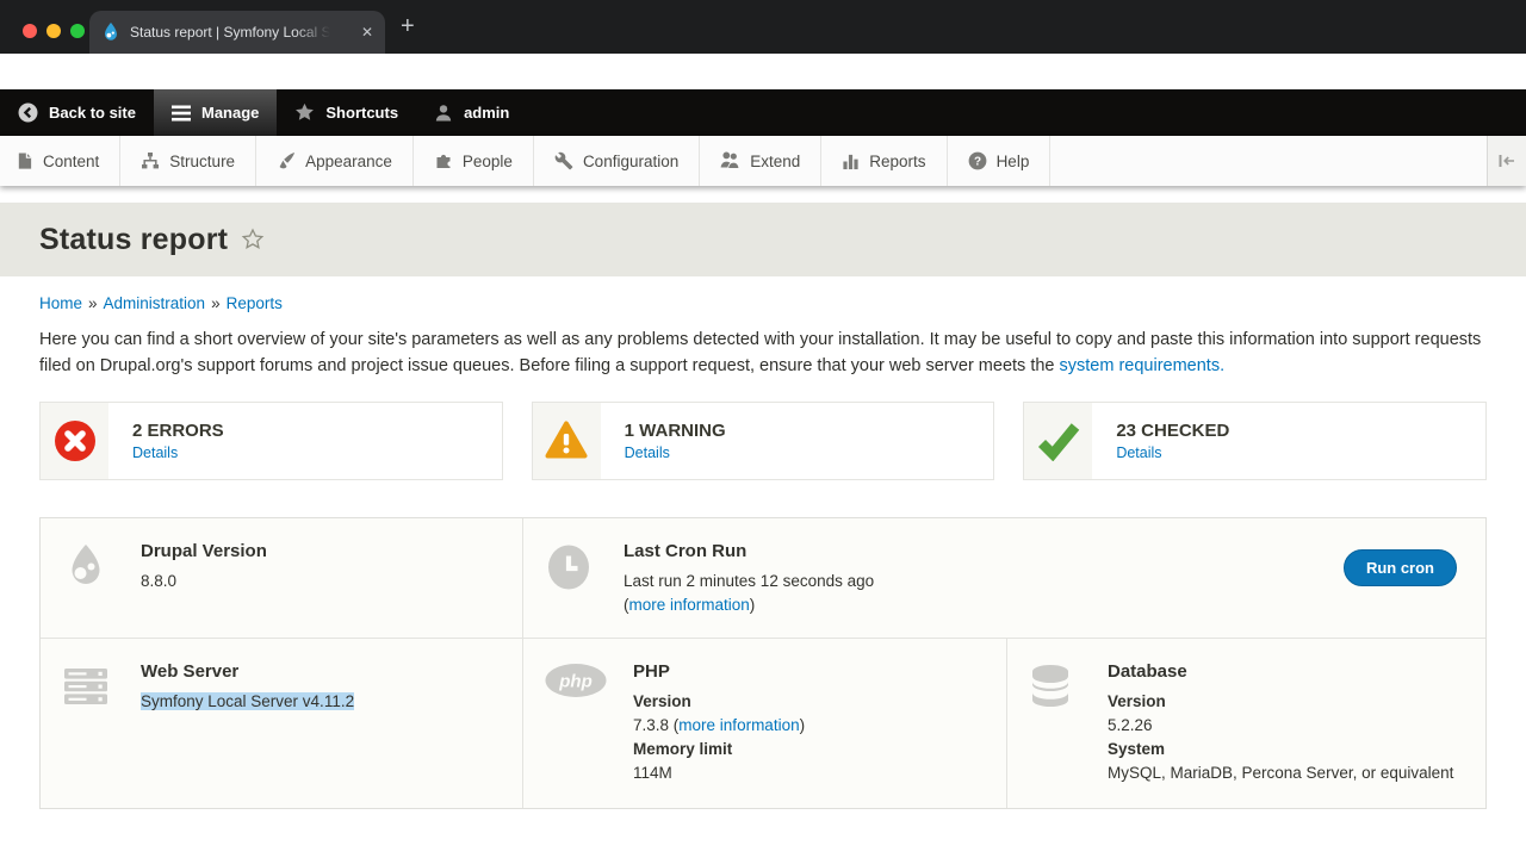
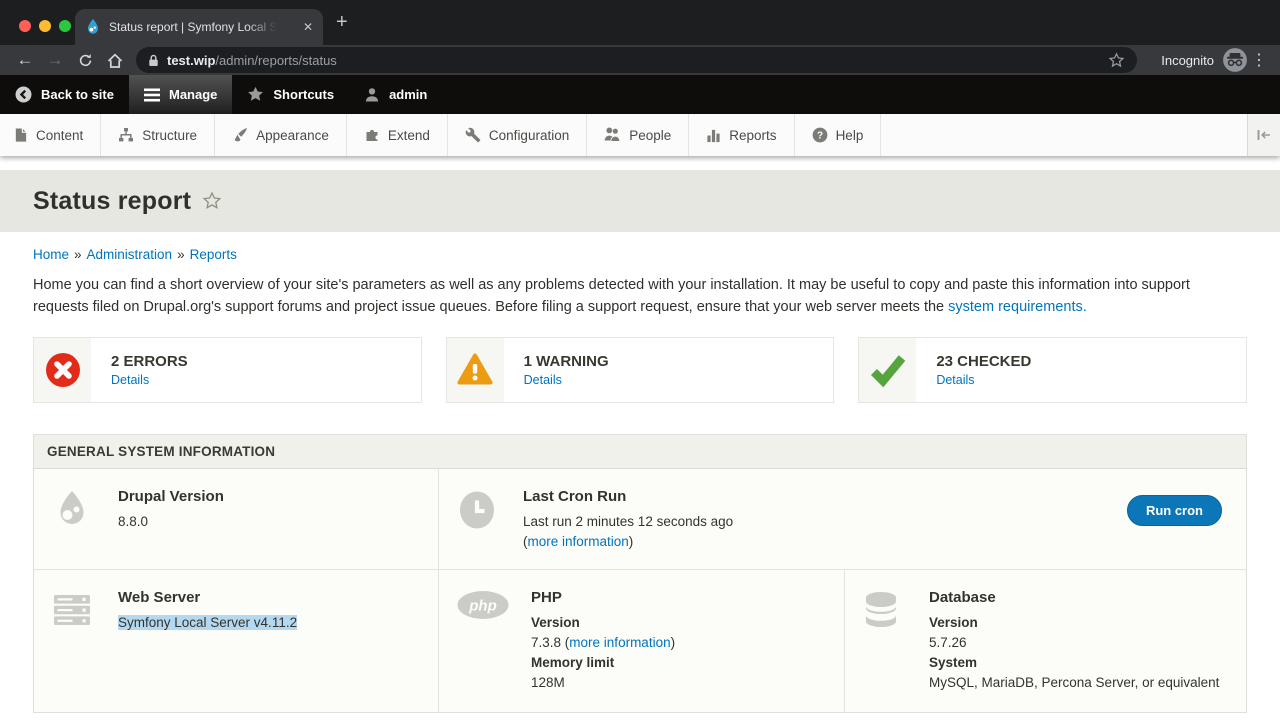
  Status report | Symfony Local S
  ✕
  +
+ ←
+ →
+ test.wip
+ /admin/reports/status
+ Incognito
+ ⋮
  Back to site
  Manage
  Shortcuts
  admin
  Content
  Structure
  Appearance
- People
+ Extend
  Configuration
- Extend
+ People
  Reports
  ?
  Help
  Status report
  Home » Administration » Reports
- Here you can find a short overview of your site's parameters as well as any problems detected with your installation. It may be useful to copy and paste this information into support requests filed on Drupal.org's support forums and project issue queues. Before filing a support request, ensure that your web server meets the system requirements.
+ Home you can find a short overview of your site's parameters as well as any problems detected with your installation. It may be useful to copy and paste this information into support requests filed on Drupal.org's support forums and project issue queues. Before filing a support request, ensure that your web server meets the system requirements.
  2 ERRORS
  Details
  1 WARNING
  Details
  23 CHECKED
  Details
+ GENERAL SYSTEM INFORMATION
  Drupal Version
  8.8.0
  Last Cron Run
  Last run 2 minutes 12 seconds ago
  (more information)
  Run cron
  Web Server
  Symfony Local Server v4.11.2
  php
  PHP
  Version
  7.3.8 (more information)
  Memory limit
- 114M
+ 128M
  Database
  Version
- 5.2.26
+ 5.7.26
  System
  MySQL, MariaDB, Percona Server, or equivalent
